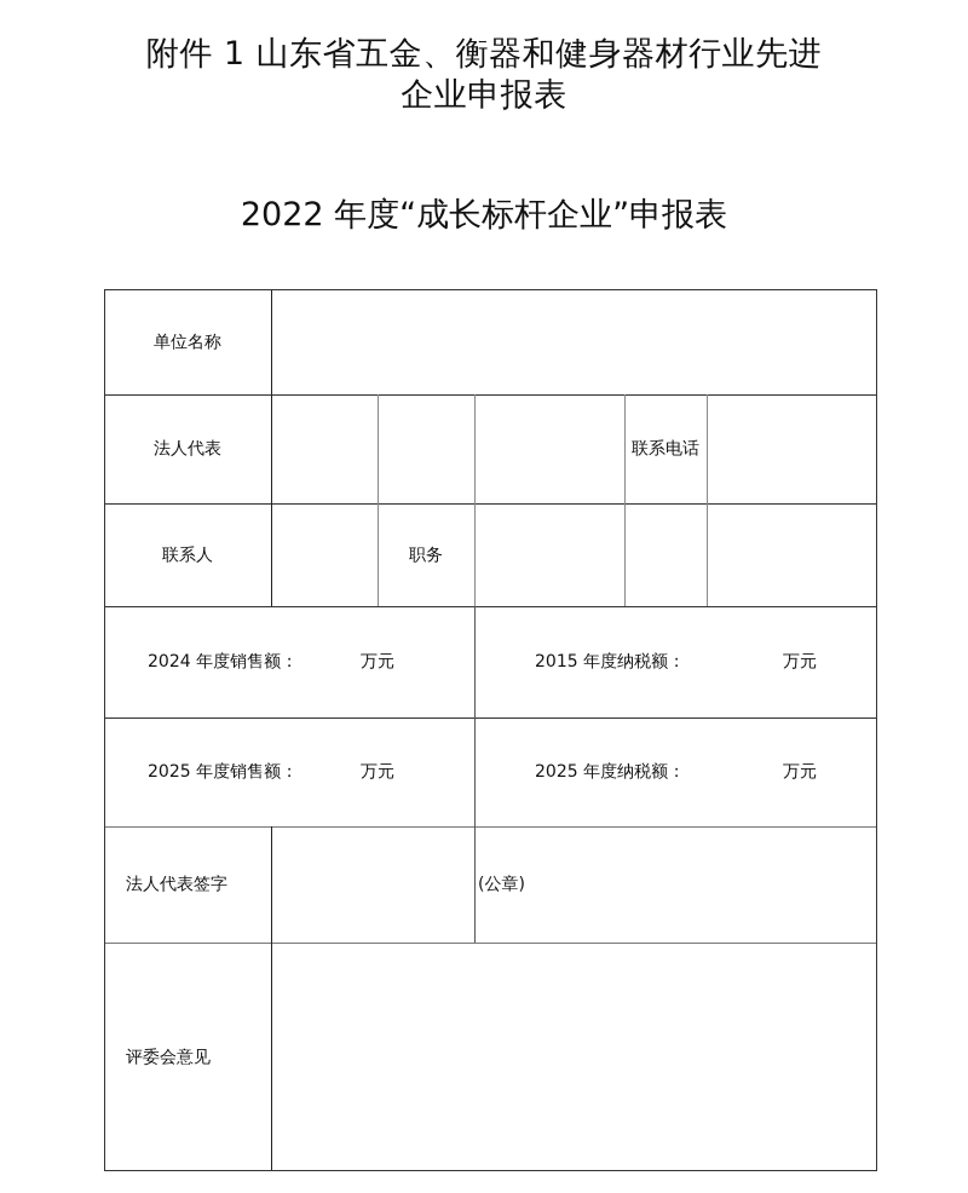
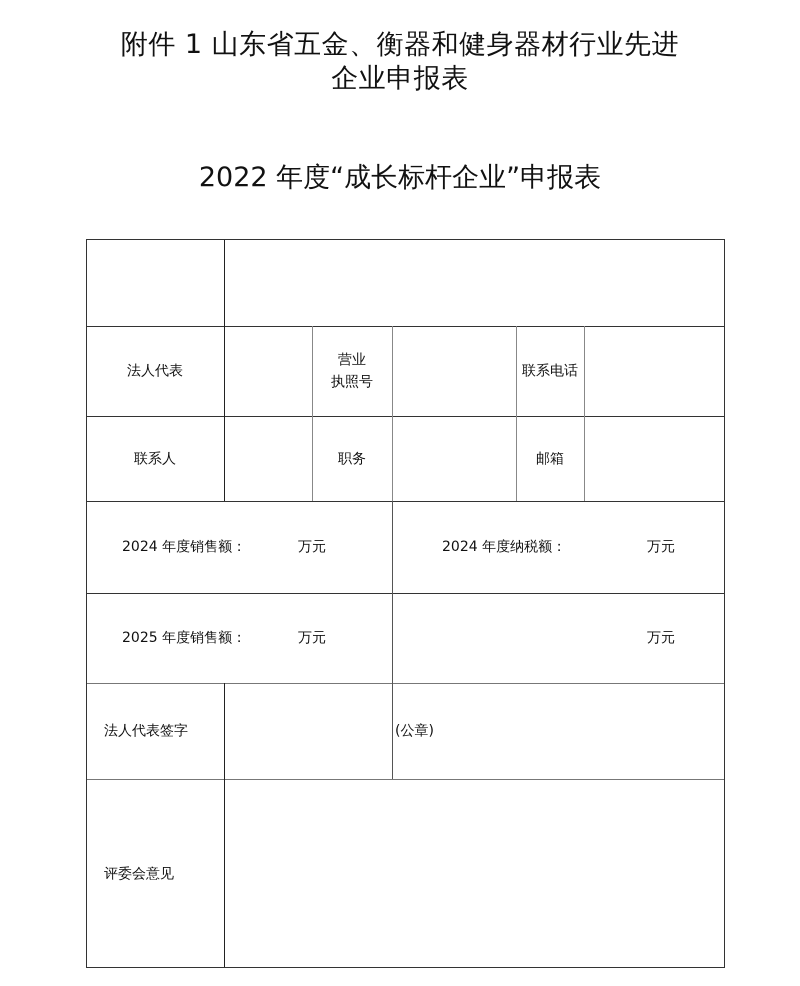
  附件 1 山东省五金、衡器和健身器材行业先进
  企业申报表
  2022 年度“成长标杆企业”申报表
- 单位名称
  法人代表
+ 营业
+ 执照号
  联系电话
  联系人
  职务
+ 邮箱
  2024 年度销售额：
  万元
- 2015 年度纳税额：
+ 2024 年度纳税额：
  万元
  2025 年度销售额：
  万元
- 2025 年度纳税额：
  万元
  法人代表签字
  (公章)
  评委会意见
